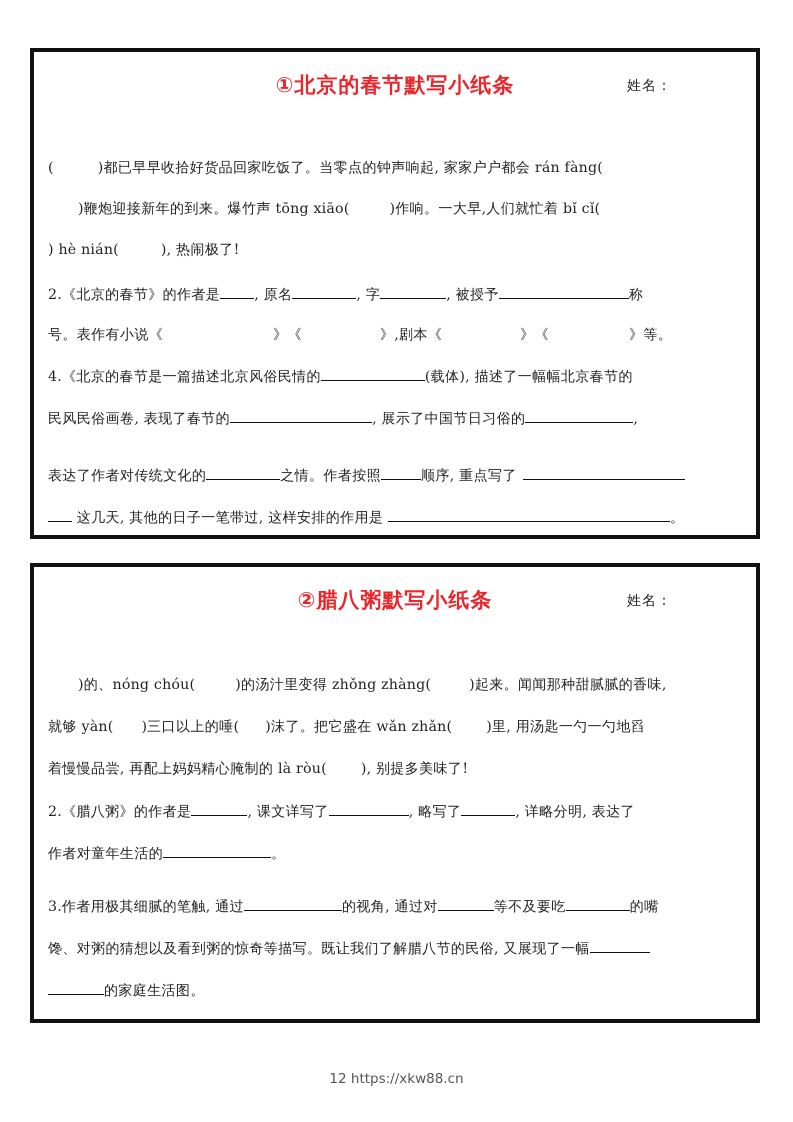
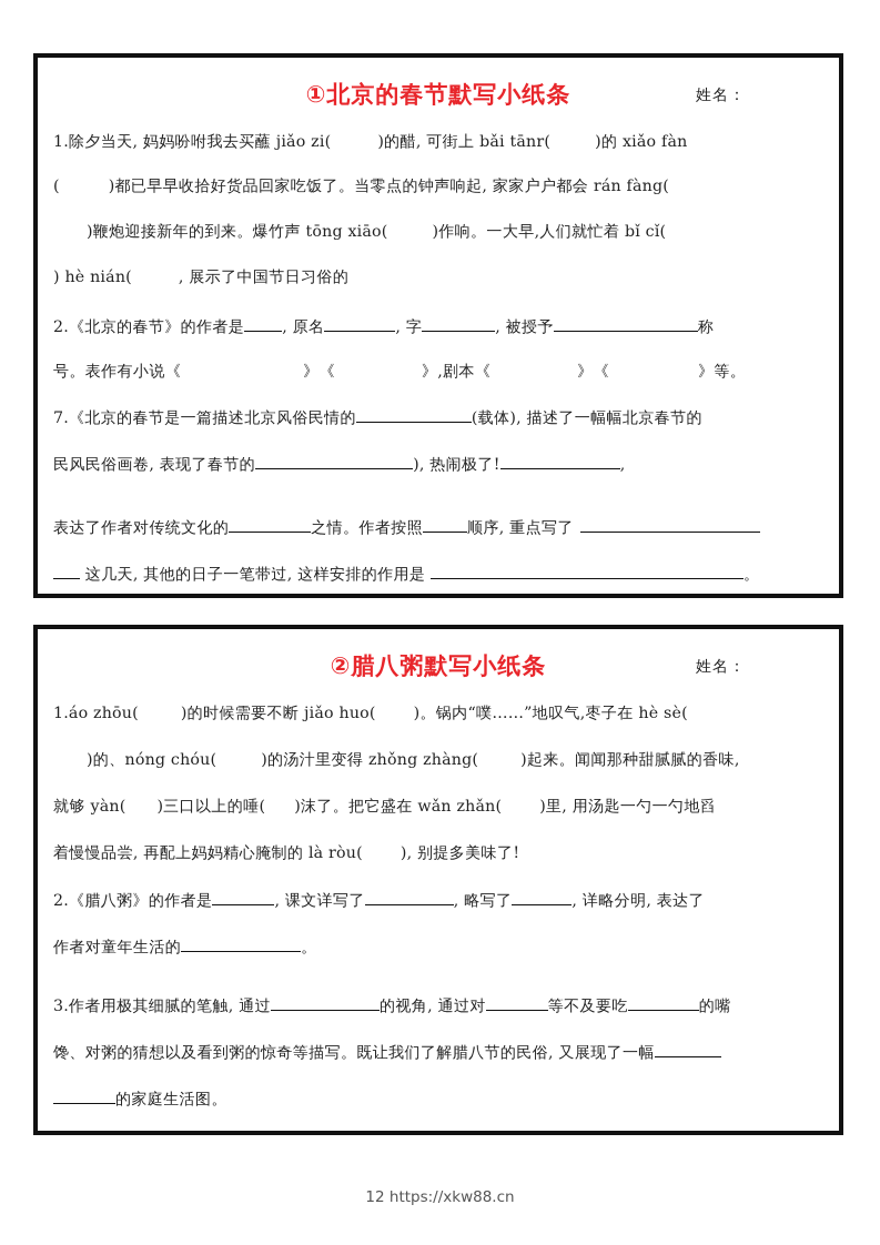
  ①北京的春节默写小纸条
  姓名：
+ 1.除夕当天, 妈妈吩咐我去买蘸 jiǎo zi( )的醋, 可街上 bǎi tānr( )的 xiǎo fàn
  ( )都已早早收拾好货品回家吃饭了。当零点的钟声响起, 家家户户都会 rán fàng(
  )鞭炮迎接新年的到来。爆竹声 tōng xiāo( )作响。一大早,人们就忙着 bǐ cǐ(
- ) hè nián( ), 热闹极了!
+ ) hè nián( , 展示了中国节日习俗的
  2.《北京的春节》的作者是 , 原名 , 字 , 被授予 称
  号。表作有小说《 》《 》,剧本《 》《 》等。
- 4.《北京的春节是一篇描述北京风俗民情的 (载体), 描述了一幅幅北京春节的
+ 7.《北京的春节是一篇描述北京风俗民情的 (载体), 描述了一幅幅北京春节的
- 民风民俗画卷, 表现了春节的 , 展示了中国节日习俗的 ,
+ 民风民俗画卷, 表现了春节的 ), 热闹极了! ,
  表达了作者对传统文化的 之情。作者按照 顺序, 重点写了
  这几天, 其他的日子一笔带过, 这样安排的作用是 。
  ②腊八粥默写小纸条
  姓名：
+ 1.áo zhōu( )的时候需要不断 jiǎo huo( )。锅内“噗……”地叹气,枣子在 hè sè(
  )的、nóng chóu( )的汤汁里变得 zhǒng zhàng( )起来。闻闻那种甜腻腻的香味,
  就够 yàn( )三口以上的唾( )沫了。把它盛在 wǎn zhǎn( )里, 用汤匙一勺一勺地舀
  着慢慢品尝, 再配上妈妈精心腌制的 là ròu( ), 别提多美味了!
  2.《腊八粥》的作者是 , 课文详写了 , 略写了 , 详略分明, 表达了
  作者对童年生活的 。
  3.作者用极其细腻的笔触, 通过 的视角, 通过对 等不及要吃 的嘴
  馋、对粥的猜想以及看到粥的惊奇等描写。既让我们了解腊八节的民俗, 又展现了一幅
  的家庭生活图。
  12 https://xkw88.cn
